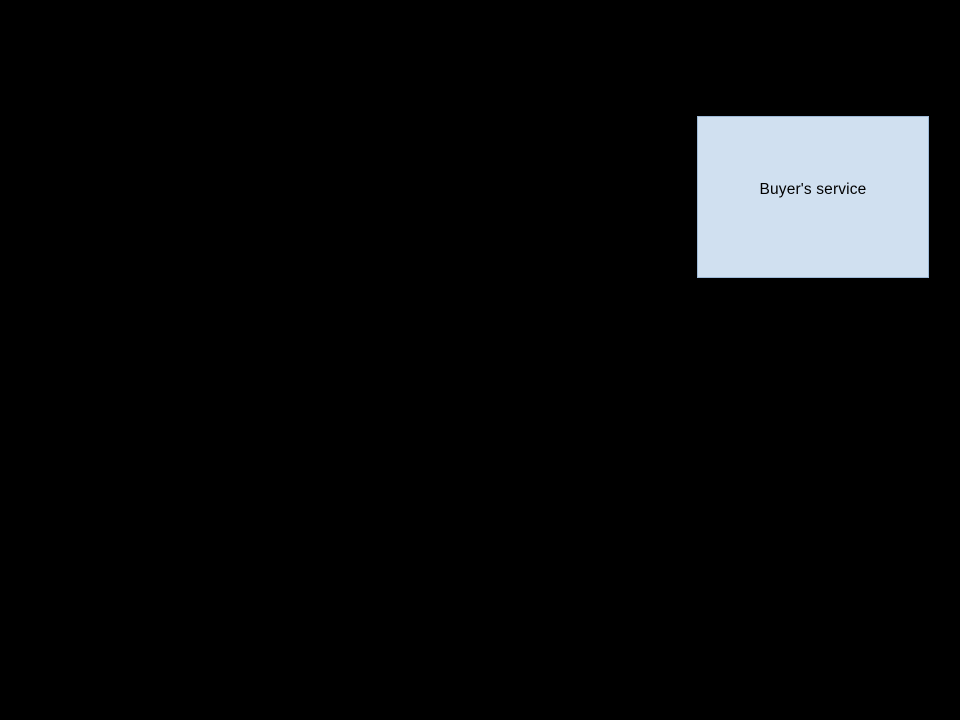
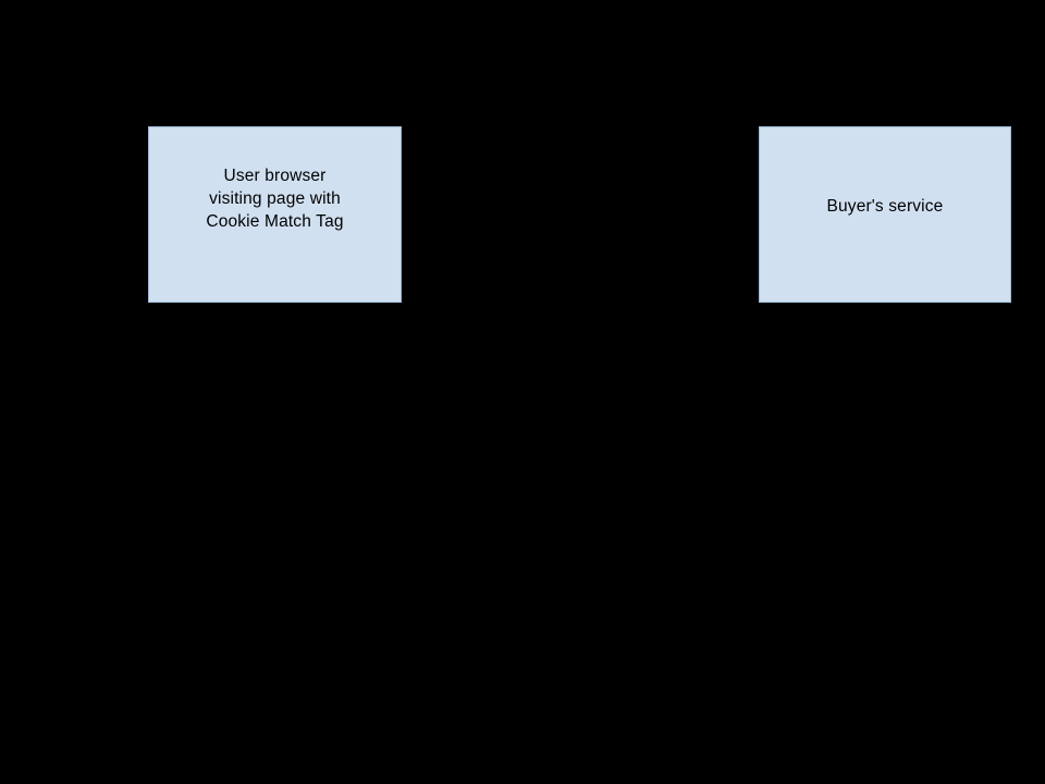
+ User browser
+ visiting page with
+ Cookie Match Tag
  Buyer's service
